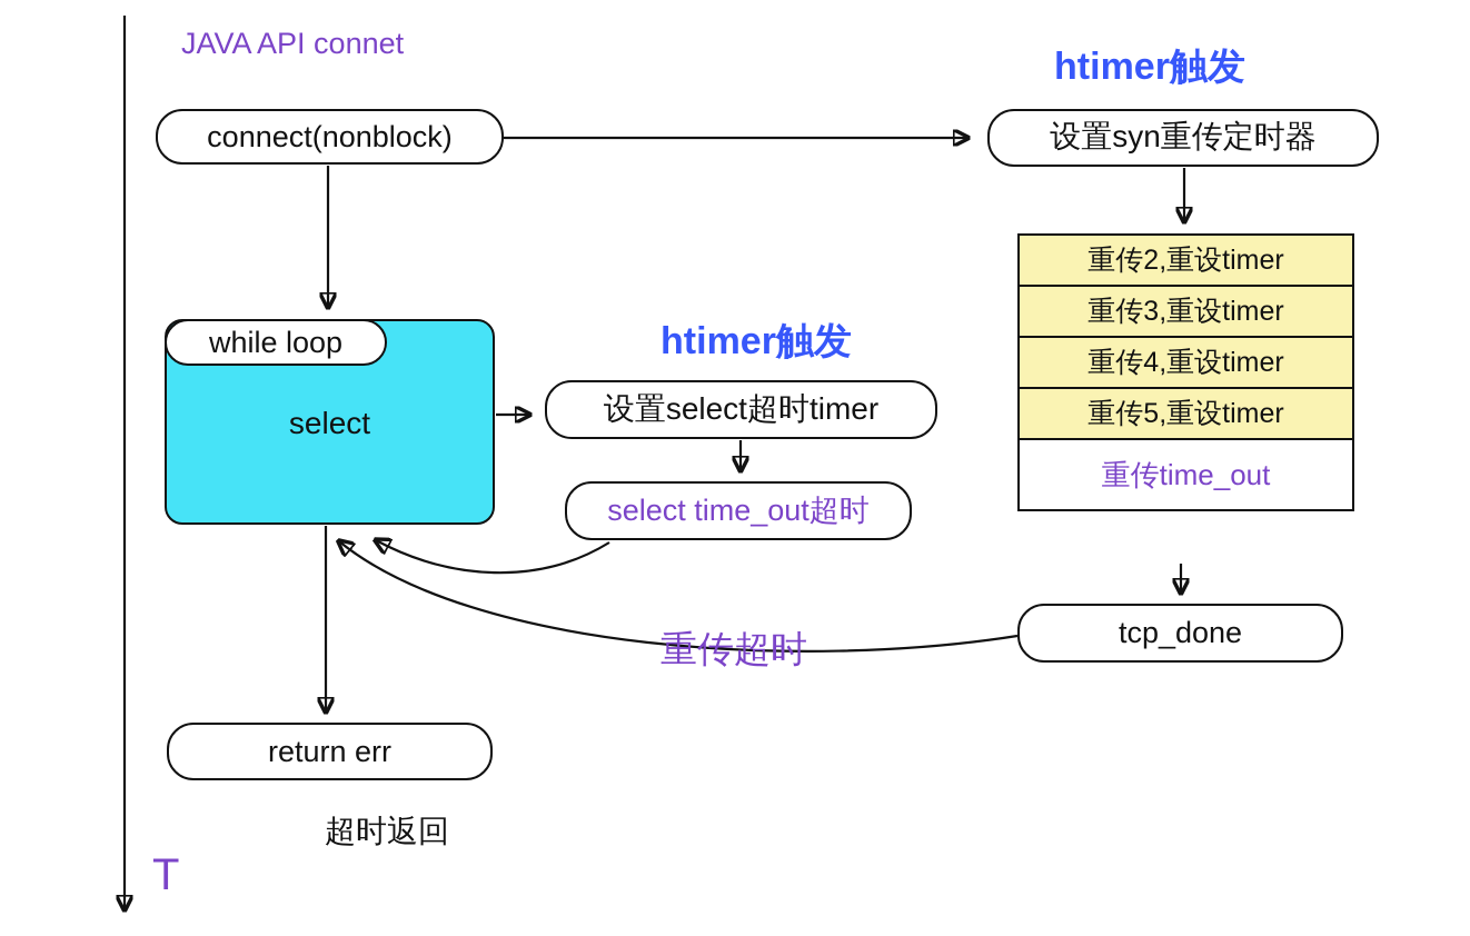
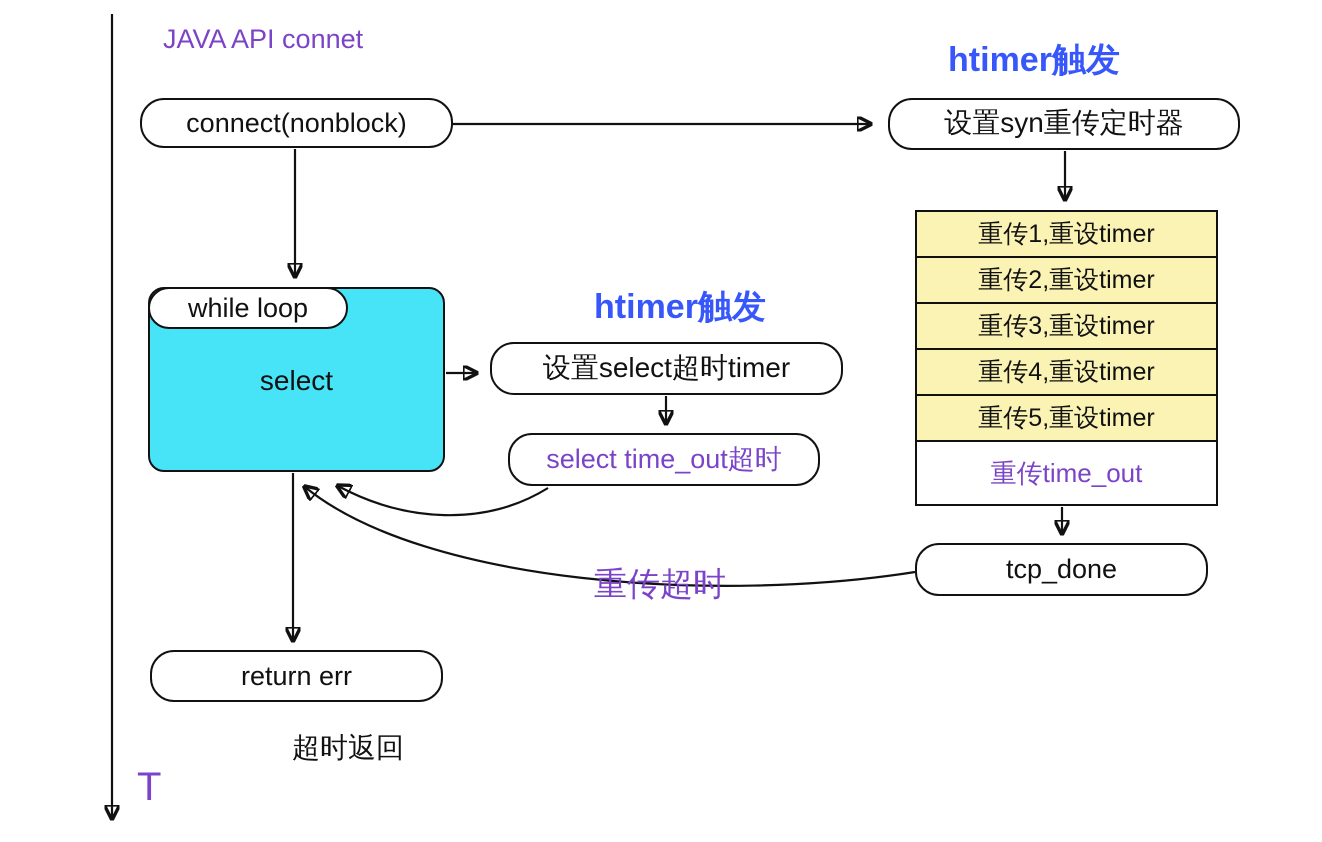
  JAVA API connet
  connect(nonblock)
  htimer触发
  设置syn重传定时器
  while loop
  select
  htimer触发
  设置select超时timer
  select time_out超时
+ 重传1,重设timer
  重传2,重设timer
  重传3,重设timer
  重传4,重设timer
  重传5,重设timer
  重传time_out
  tcp_done
  重传超时
  return err
  超时返回
  T
